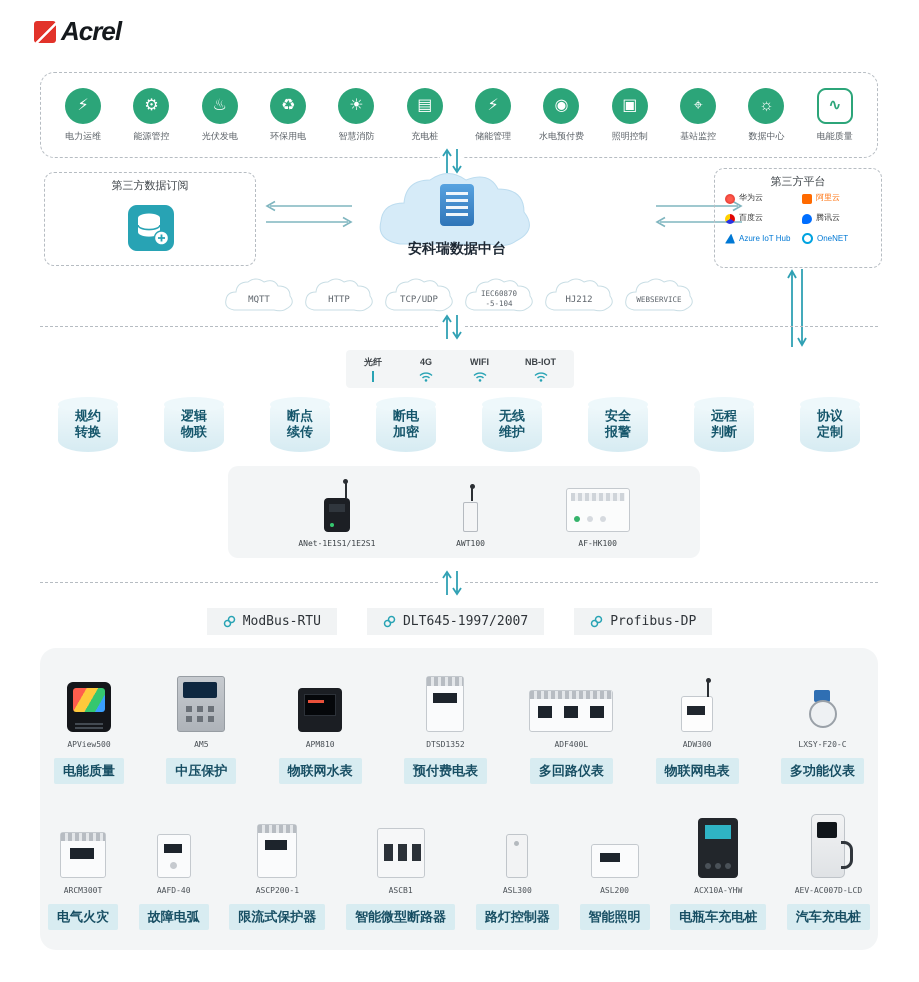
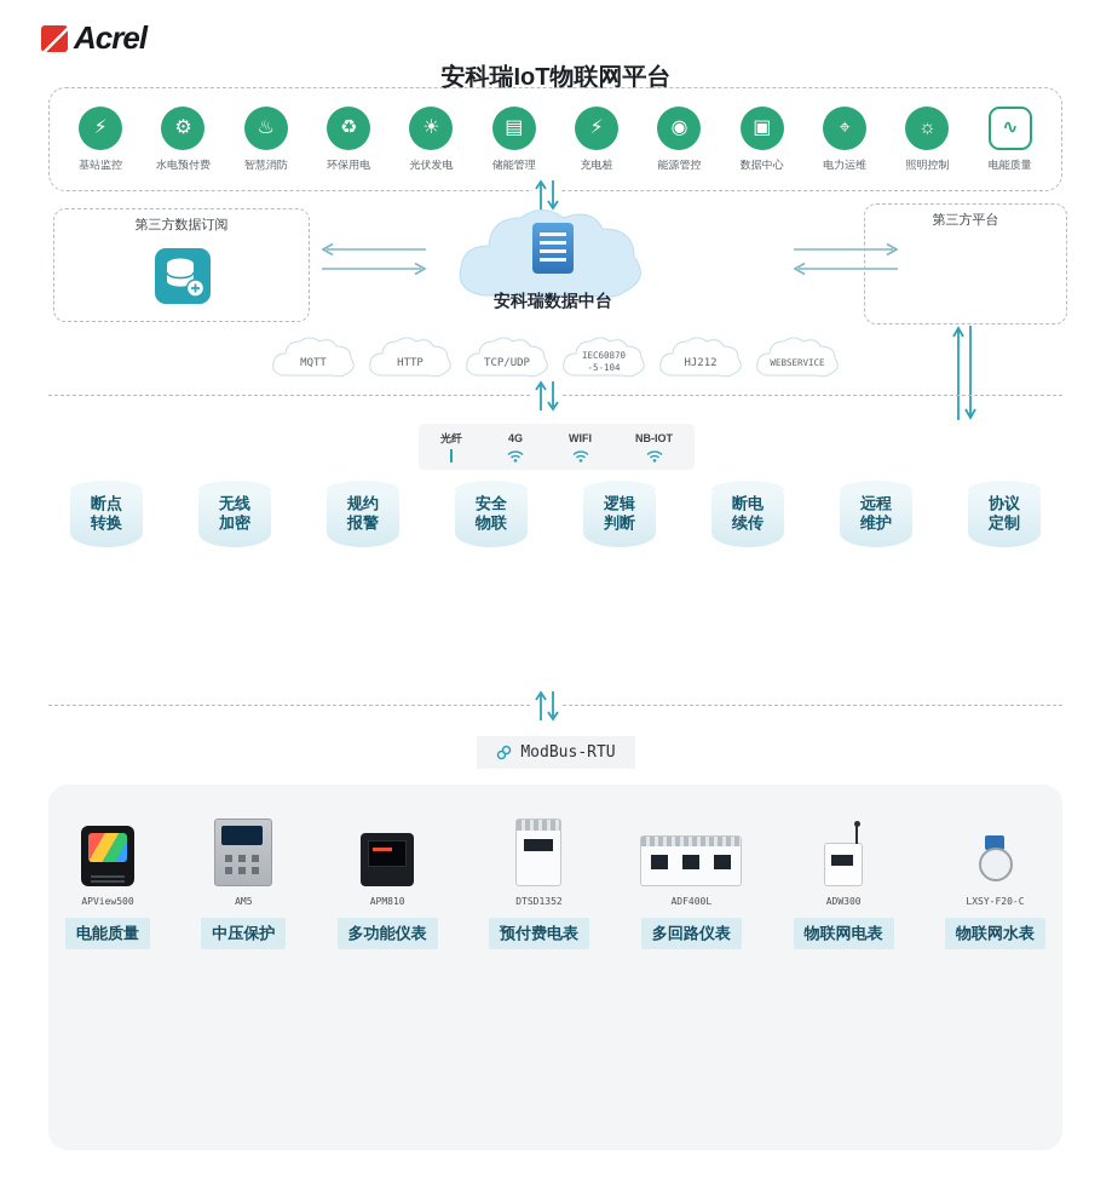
  Acrel
+ 安科瑞IoT物联网平台
  ⚡
- 电力运维
+ 基站监控
  ⚙
- 能源管控
+ 水电预付费
  ♨
- 光伏发电
+ 智慧消防
  ♻
  环保用电
  ☀
- 智慧消防
+ 光伏发电
  ▤
- 充电桩
+ 储能管理
  ⚡
- 储能管理
+ 充电桩
  ◉
- 水电预付费
+ 能源管控
  ▣
- 照明控制
+ 数据中心
  ⌖
- 基站监控
+ 电力运维
  ☼
- 数据中心
+ 照明控制
  ∿
  电能质量
  第三方数据订阅
  安科瑞数据中台
  第三方平台
- 华为云
- 阿里云
- 百度云
- 腾讯云
- Azure IoT Hub
- OneNET
  MQTT
  HTTP
  TCP/UDP
  IEC60870
  -5-104
  HJ212
  WEBSERVICE
  光纤
  4G
  WIFI
  NB-IOT
- 规约
+ 断点
  转换
- 逻辑
+ 无线
- 物联
+ 加密
- 断点
+ 规约
- 续传
+ 报警
- 断电
+ 安全
- 加密
+ 物联
- 无线
+ 逻辑
- 维护
+ 判断
- 安全
+ 断电
- 报警
+ 续传
  远程
- 判断
+ 维护
  协议
  定制
- ANet-1E1S1/1E2S1
- AWT100
- AF-HK100
  ModBus-RTU
- DLT645-1997/2007
- Profibus-DP
  APView500
  电能质量
  AM5
  中压保护
  APM810
- 物联网水表
+ 多功能仪表
  DTSD1352
  预付费电表
  ADF400L
  多回路仪表
  ADW300
  物联网电表
  LXSY-F20-C
- 多功能仪表
+ 物联网水表
- ARCM300T
- 电气火灾
- AAFD-40
- 故障电弧
- ASCP200-1
- 限流式保护器
- ASCB1
- 智能微型断路器
- ASL300
- 路灯控制器
- ASL200
- 智能照明
- ACX10A-YHW
- 电瓶车充电桩
- AEV-AC007D-LCD
- 汽车充电桩
